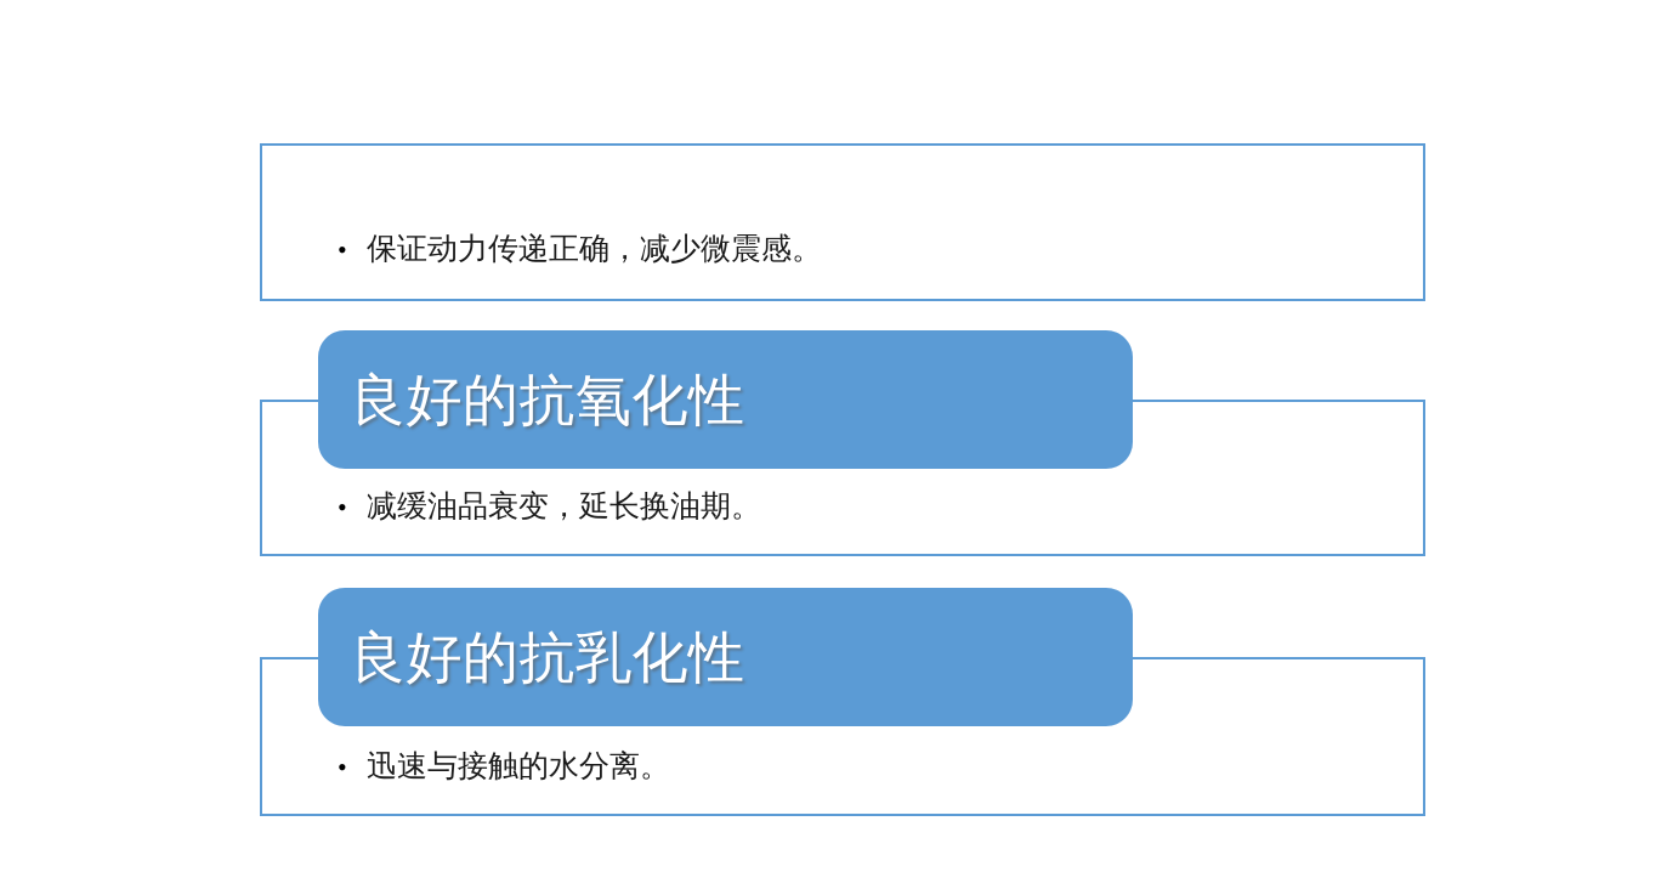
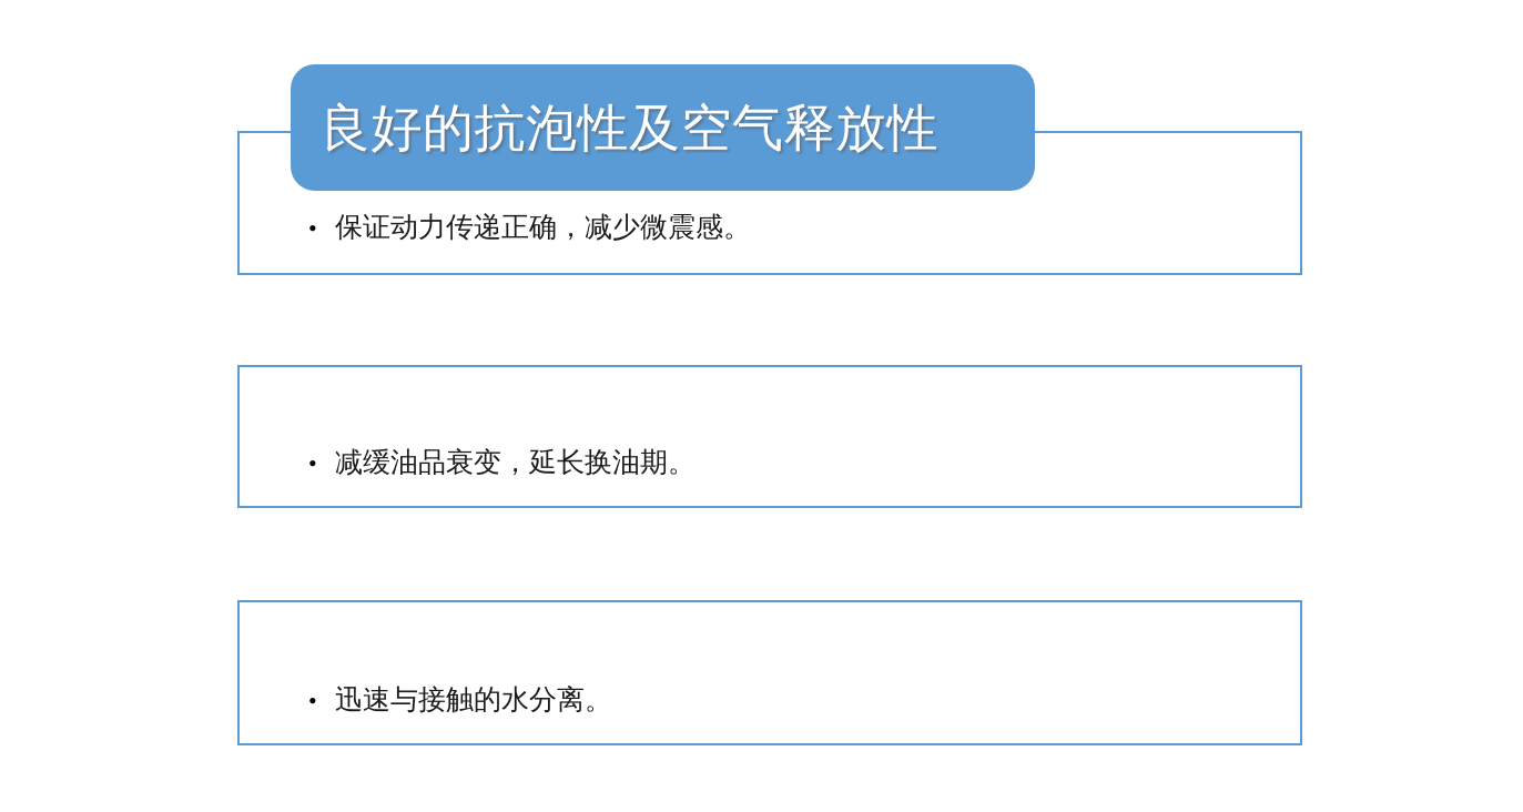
+ 良好的抗泡性及空气释放性
  •
  保证动力传递正确，减少微震感。
- 良好的抗氧化性
  •
  减缓油品衰变，延长换油期。
- 良好的抗乳化性
  •
  迅速与接触的水分离。
